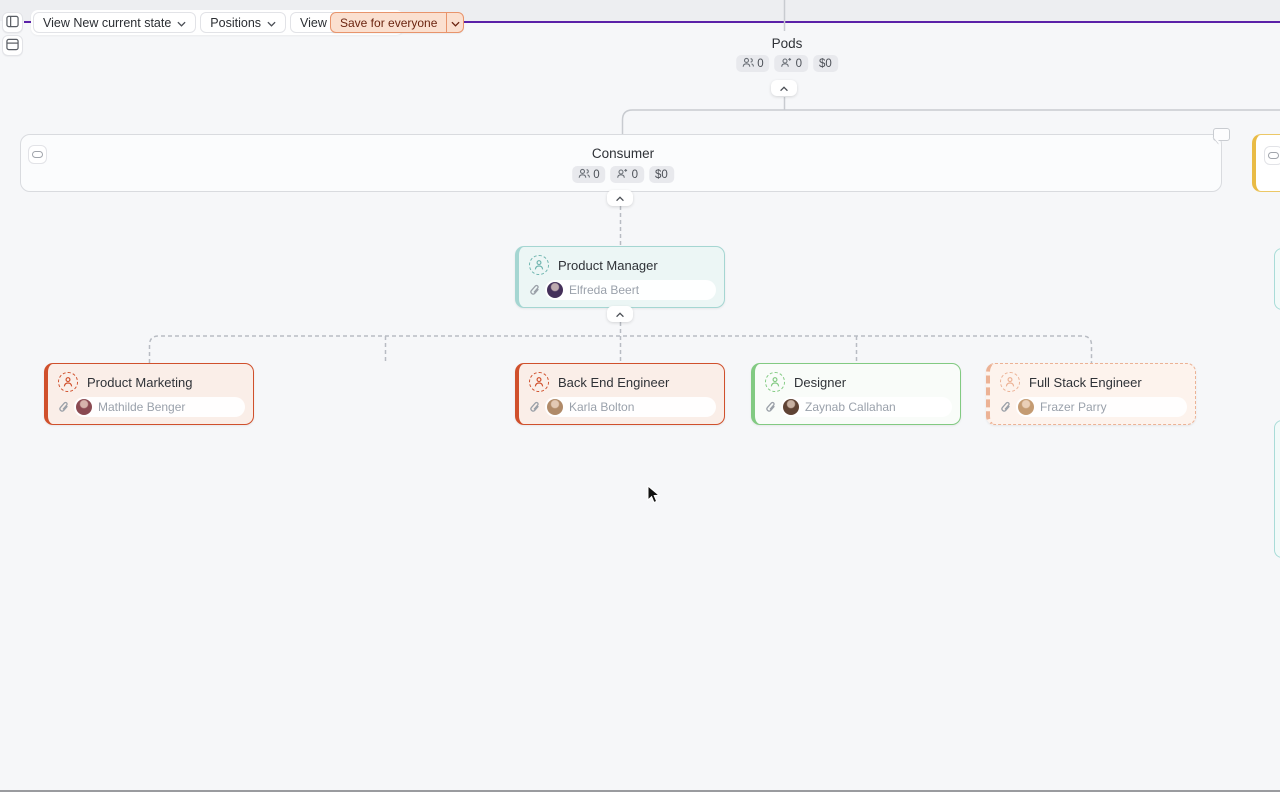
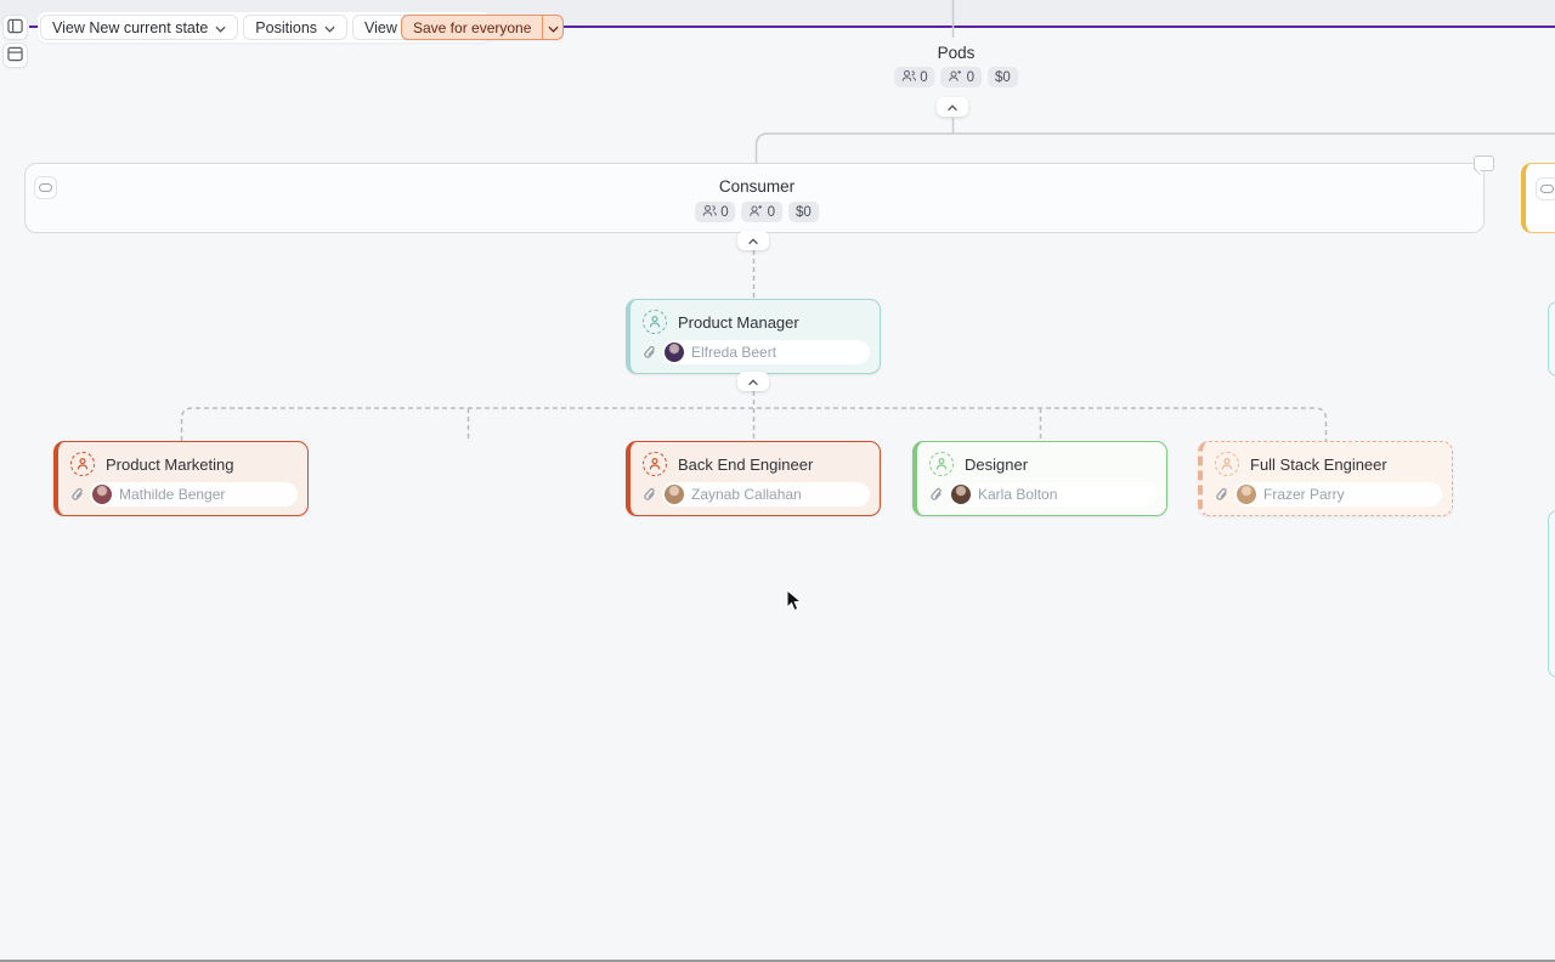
  View New current state
  Positions
  Save for everyone
  Pods
  0
  0
  $0
  Consumer
  0
  0
  $0
  Product Manager
  Elfreda Beert
  Product Marketing
  Mathilde Benger
  Back End Engineer
- Karla Bolton
+ Zaynab Callahan
  Designer
- Zaynab Callahan
+ Karla Bolton
  Full Stack Engineer
  Frazer Parry
